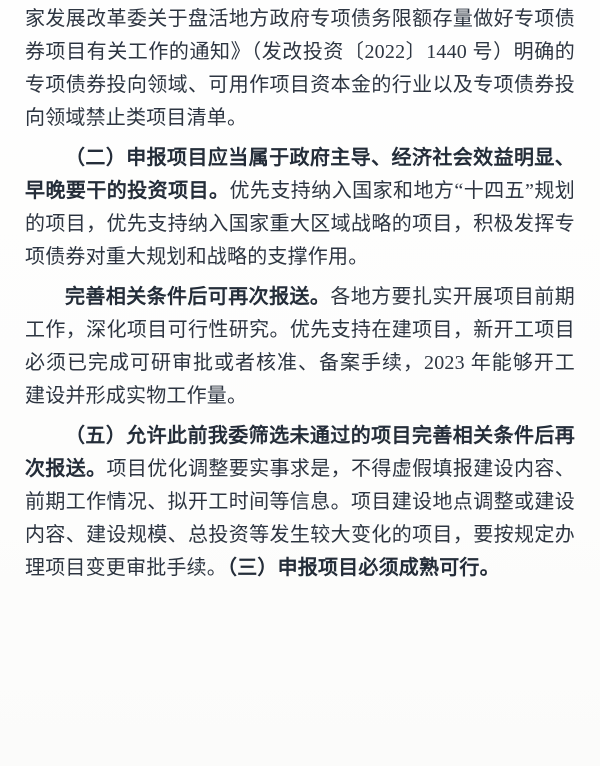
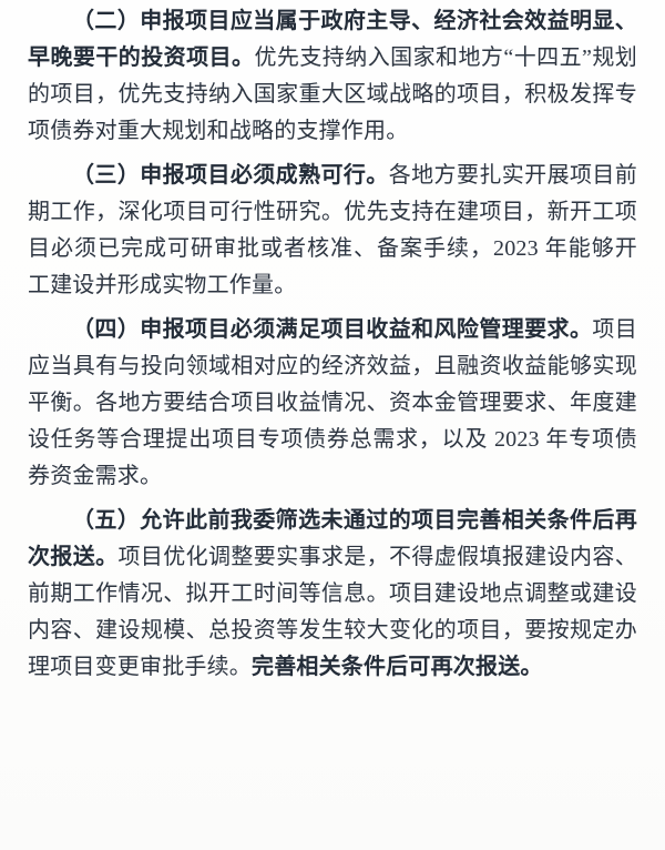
- 家发展改革委关于盘活地方政府专项债务限额存量做好专项债券项目有关工作的通知》（发改投资〔2022〕1440 号）明确的专项债券投向领域、可用作项目资本金的行业以及专项债券投向领域禁止类项目清单。
  （二）申报项目应当属于政府主导、经济社会效益明显、早晚要干的投资项目。优先支持纳入国家和地方“十四五”规划的项目，优先支持纳入国家重大区域战略的项目，积极发挥专项债券对重大规划和战略的支撑作用。
- 完善相关条件后可再次报送。各地方要扎实开展项目前期工作，深化项目可行性研究。优先支持在建项目，新开工项目必须已完成可研审批或者核准、备案手续，2023 年能够开工建设并形成实物工作量。
+ （三）申报项目必须成熟可行。各地方要扎实开展项目前期工作，深化项目可行性研究。优先支持在建项目，新开工项目必须已完成可研审批或者核准、备案手续，2023 年能够开工建设并形成实物工作量。
+ （四）申报项目必须满足项目收益和风险管理要求。项目应当具有与投向领域相对应的经济效益，且融资收益能够实现平衡。各地方要结合项目收益情况、资本金管理要求、年度建设任务等合理提出项目专项债券总需求，以及 2023 年专项债券资金需求。
- （五）允许此前我委筛选未通过的项目完善相关条件后再次报送。项目优化调整要实事求是，不得虚假填报建设内容、前期工作情况、拟开工时间等信息。项目建设地点调整或建设内容、建设规模、总投资等发生较大变化的项目，要按规定办理项目变更审批手续。（三）申报项目必须成熟可行。
+ （五）允许此前我委筛选未通过的项目完善相关条件后再次报送。项目优化调整要实事求是，不得虚假填报建设内容、前期工作情况、拟开工时间等信息。项目建设地点调整或建设内容、建设规模、总投资等发生较大变化的项目，要按规定办理项目变更审批手续。完善相关条件后可再次报送。
